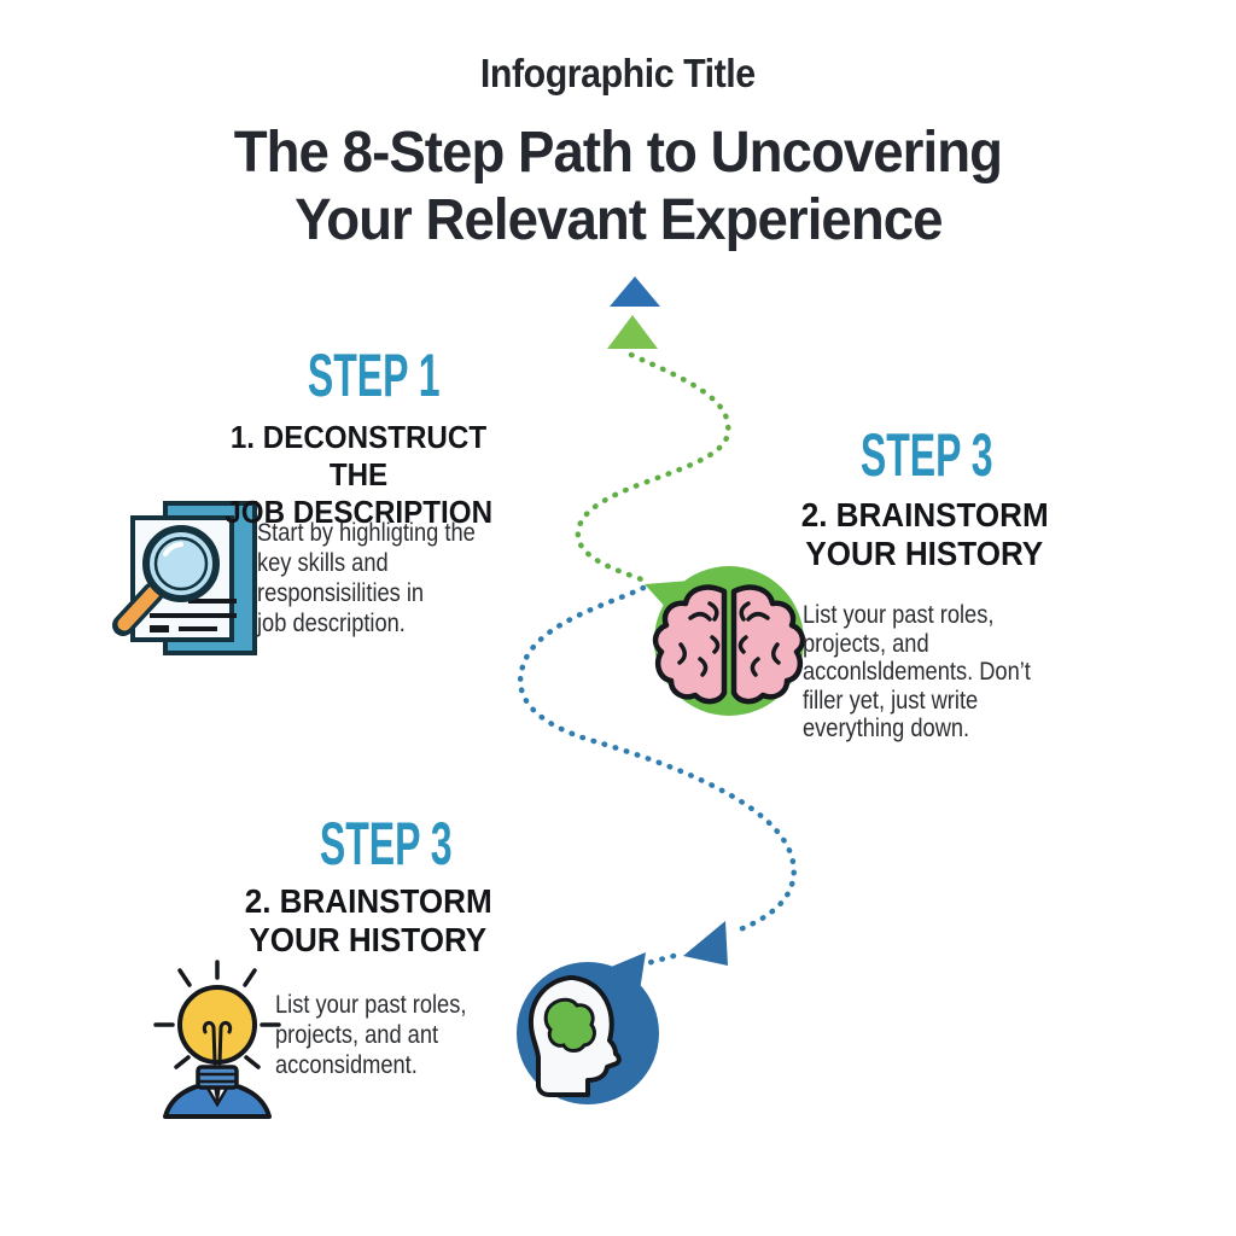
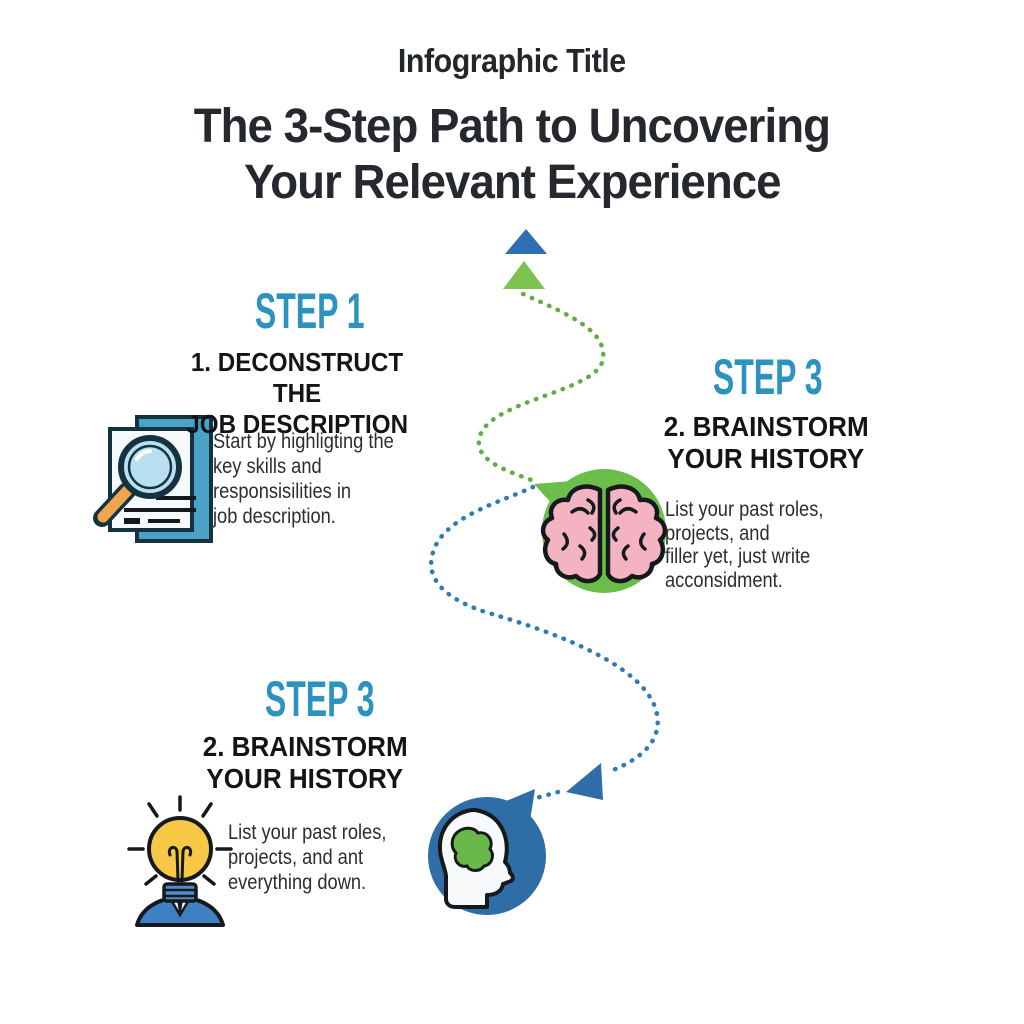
  Infographic Title
- The 8-Step Path to Uncovering
+ The 3-Step Path to Uncovering
  Your Relevant Experience
  STEP 1
  1. DECONSTRUCT THE
  JOB DESCRIPTION
  Start by highligting the
  key skills and
  responsisilities in
  job description.
  STEP 3
  2. BRAINSTORM
  YOUR HISTORY
  List your past roles,
  projects, and
- acconlsldements. Don’t
  filler yet, just write
- everything down.
+ acconsidment.
  STEP 3
  2. BRAINSTORM
  YOUR HISTORY
  List your past roles,
  projects, and ant
- acconsidment.
+ everything down.
